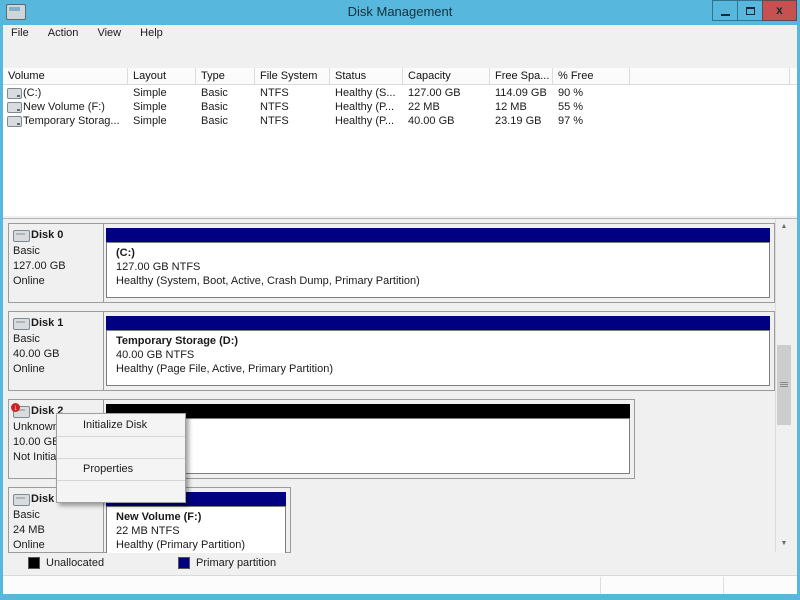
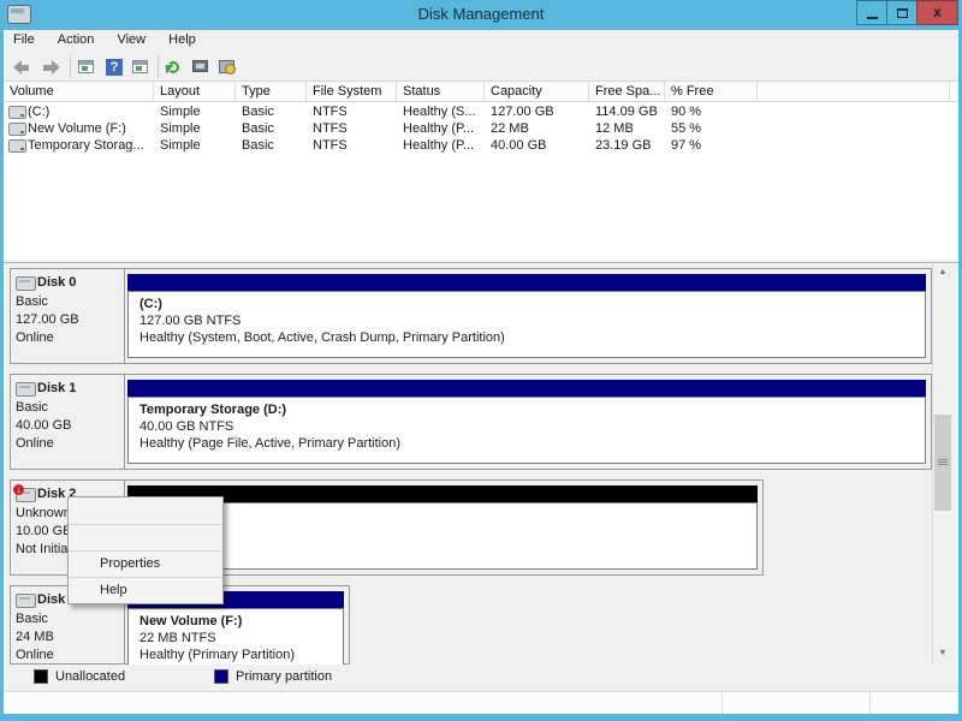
  Disk Management
  x
  File Action View Help
+ ?
  Volume
  Layout
  Type
  File System
  Status
  Capacity
  Free Spa...
  % Free
  (C:)
  Simple
  Basic
  NTFS
  Healthy (S...
  127.00 GB
  114.09 GB
  90 %
  New Volume (F:)
  Simple
  Basic
  NTFS
  Healthy (P...
  22 MB
  12 MB
  55 %
  Temporary Storag...
  Simple
  Basic
  NTFS
  Healthy (P...
  40.00 GB
  23.19 GB
  97 %
  Disk 0
  Basic
  127.00 GB
  Online
  (C:)
  127.00 GB NTFS
  Healthy (System, Boot, Active, Crash Dump, Primary Partition)
  Disk 1
  Basic
  40.00 GB
  Online
  Temporary Storage (D:)
  40.00 GB NTFS
  Healthy (Page File, Active, Primary Partition)
  ↓
  Disk 2
  Unknow
  10.00 G
  Disk
  Basic
  24 MB
  Online
  New Volume (F:)
  22 MB NTFS
  Healthy (Primary Partition)
- Initialize Disk
  Properties
+ Help
  Unallocated
  Primary partition
